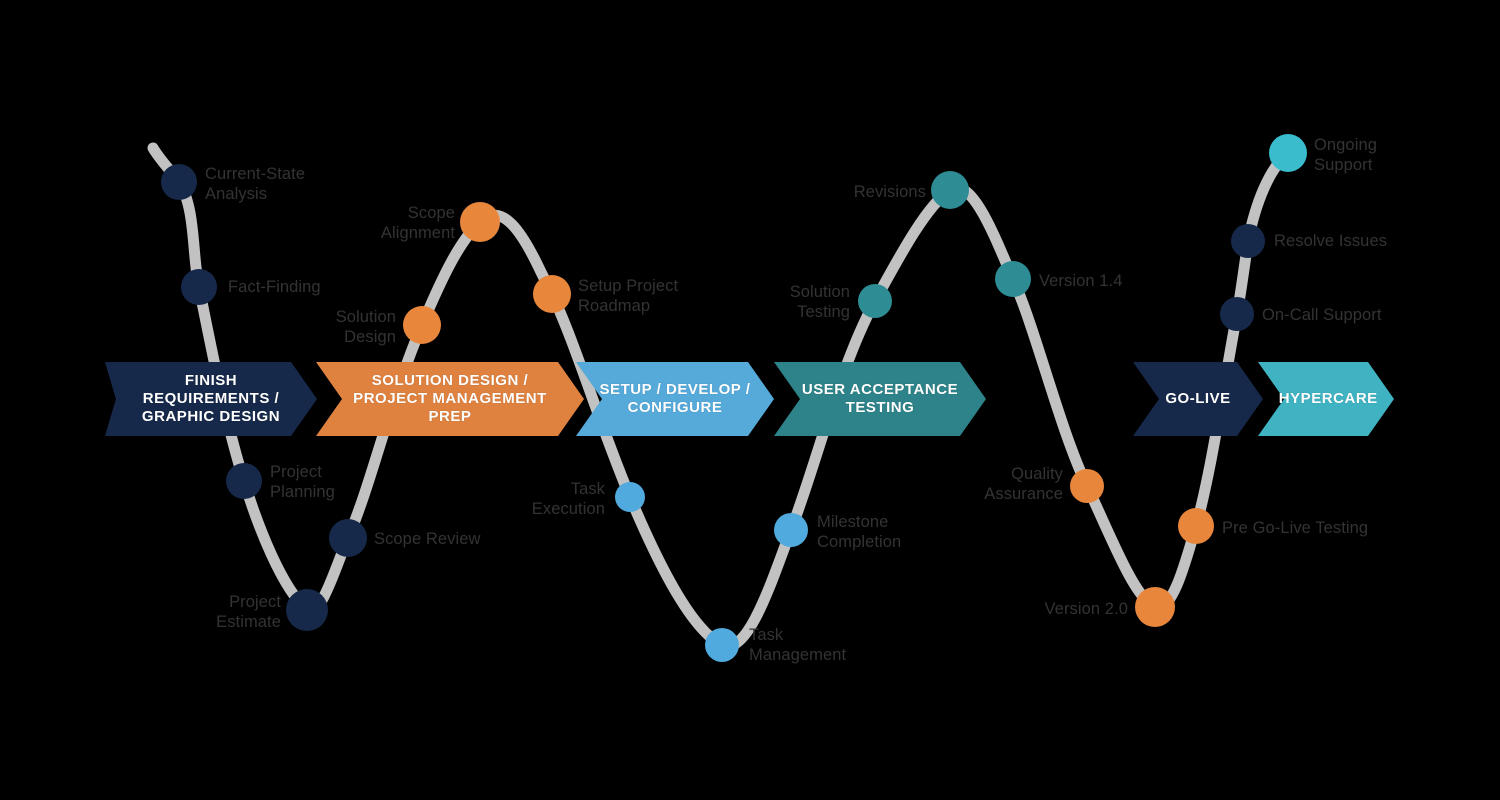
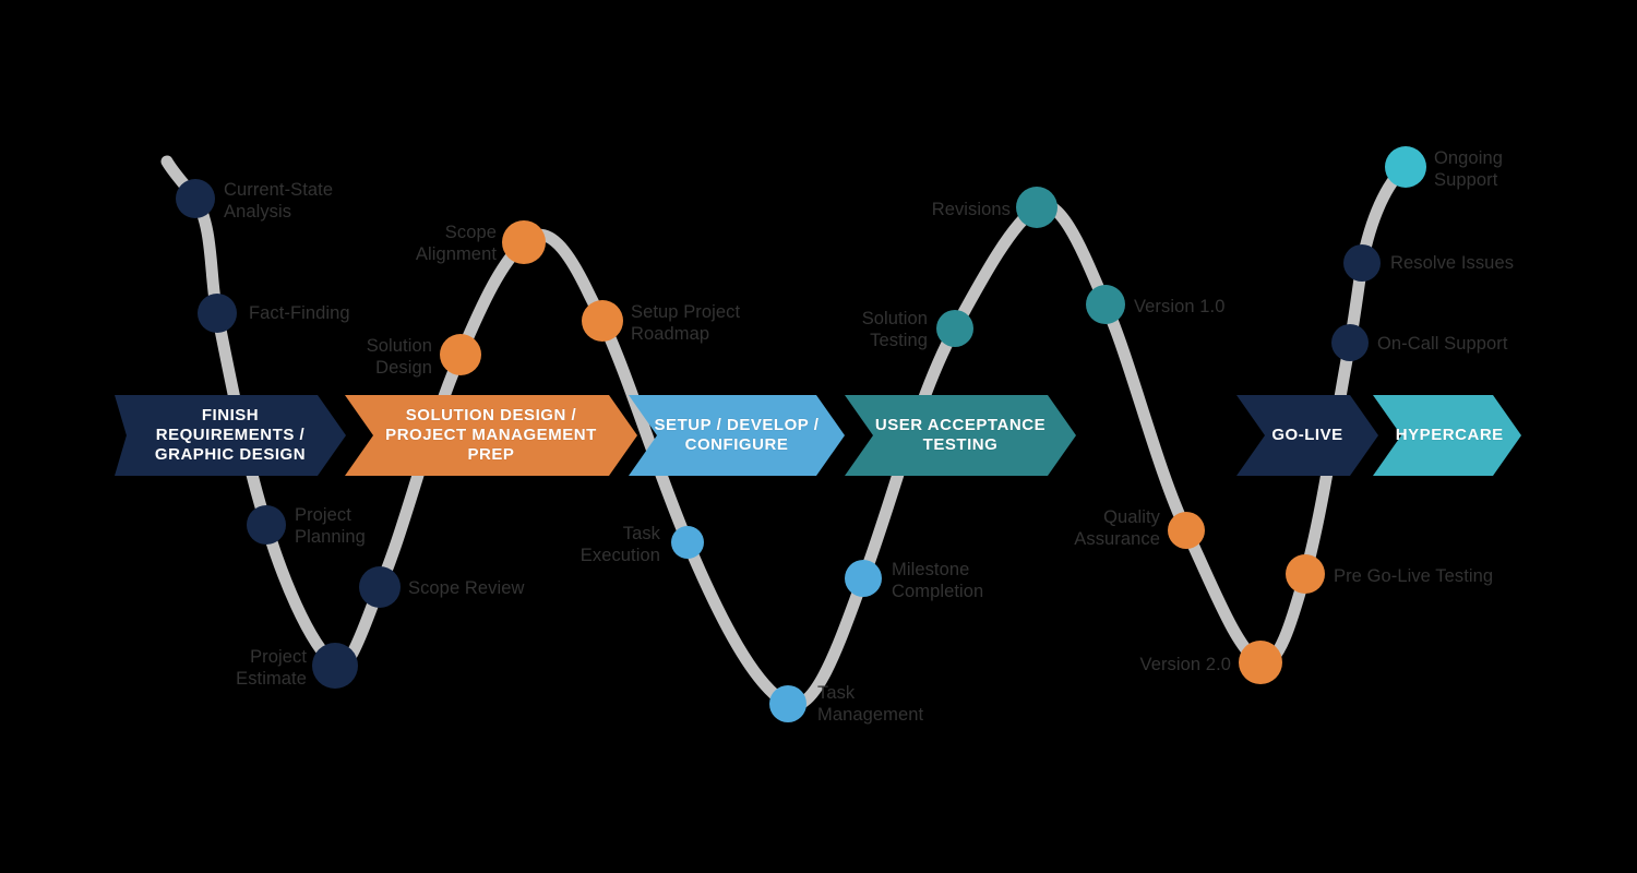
  FINISH REQUIREMENTS /
  GRAPHIC DESIGN
  SOLUTION DESIGN /
  PROJECT MANAGEMENT
  PREP
  SETUP / DEVELOP /
  CONFIGURE
  USER ACCEPTANCE
  TESTING
  GO-LIVE
  HYPERCARE
  Current-State
  Analysis
  Fact-Finding
  Project
  Planning
  Project
  Estimate
  Scope Review
  Solution
  Design
  Scope
  Alignment
  Setup Project
  Roadmap
  Task
  Execution
  Task
  Management
  Milestone
  Completion
  Solution
  Testing
  Revisions
- Version 1.4
+ Version 1.0
  Quality
  Assurance
  Version 2.0
  Pre Go-Live Testing
  On-Call Support
  Resolve Issues
  Ongoing
  Support
